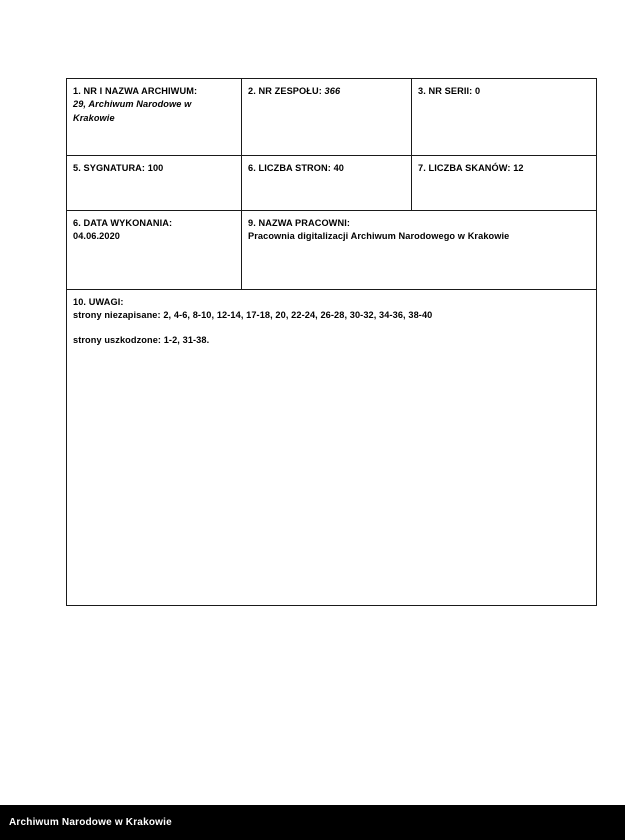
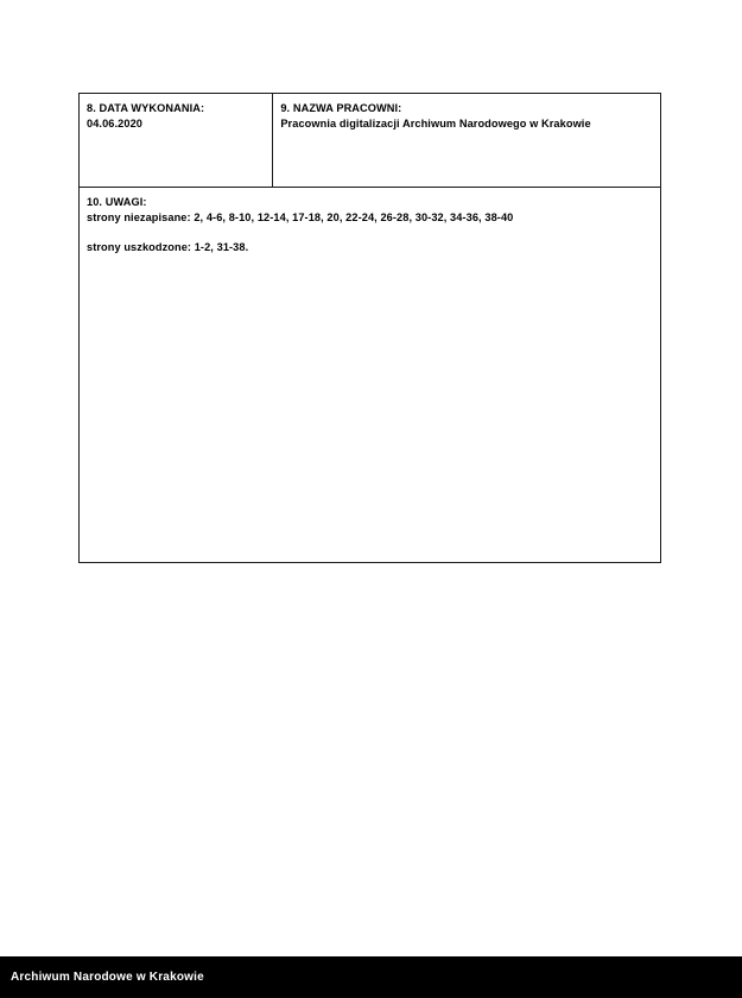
- 1. NR I NAZWA ARCHIWUM: 29, Archiwum Narodowe w Krakowie	2. NR ZESPOŁU: 366	3. NR SERII: 0
- 5. SYGNATURA: 100	6. LICZBA STRON: 40	7. LICZBA SKANÓW: 12
- 6. DATA WYKONANIA: 04.06.2020	9. NAZWA PRACOWNI: Pracownia digitalizacji Archiwum Narodowego w Krakowie
+ 8. DATA WYKONANIA: 04.06.2020	9. NAZWA PRACOWNI: Pracownia digitalizacji Archiwum Narodowego w Krakowie
  10. UWAGI: strony niezapisane: 2, 4-6, 8-10, 12-14, 17-18, 20, 22-24, 26-28, 30-32, 34-36, 38-40 strony uszkodzone: 1-2, 31-38.
  Archiwum Narodowe w Krakowie
